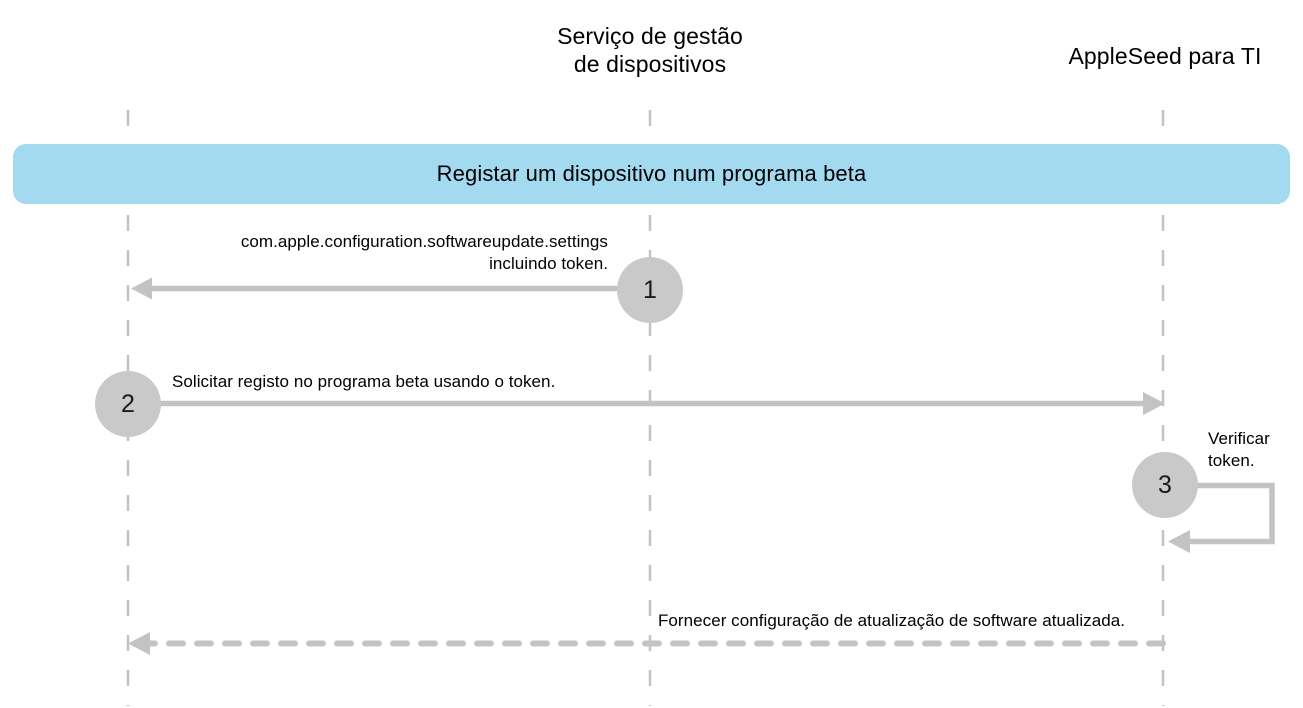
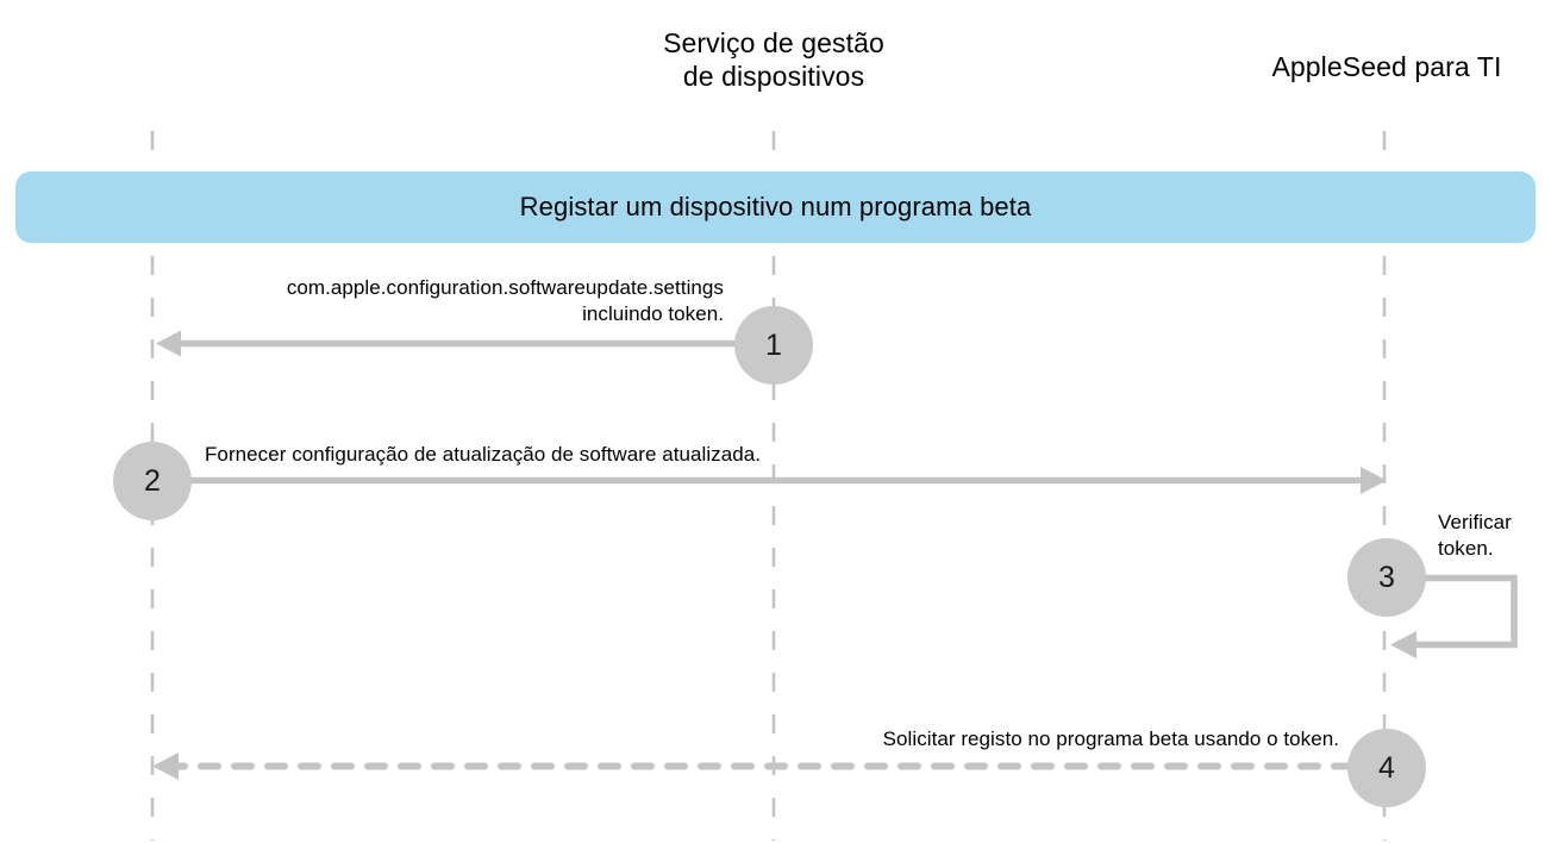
  Serviço de gestão
  de dispositivos
  AppleSeed para TI
  Registar um dispositivo num programa beta
  com.apple.configuration.softwareupdate.settings
  incluindo token.
- Solicitar registo no programa beta usando o token.
+ Fornecer configuração de atualização de software atualizada.
  Verificar
  token.
- Fornecer configuração de atualização de software atualizada.
+ Solicitar registo no programa beta usando o token.
  1
  2
  3
+ 4
